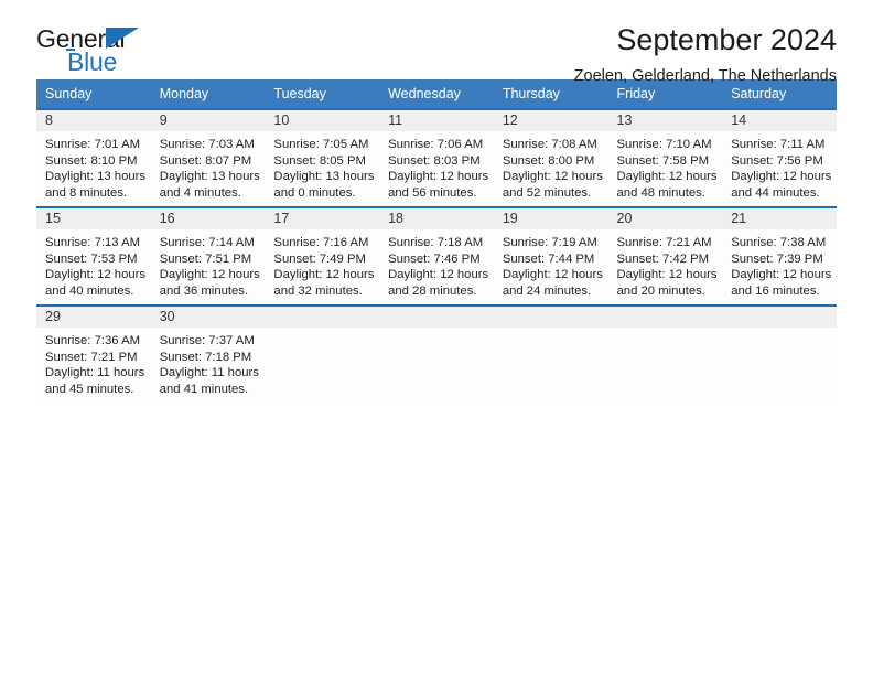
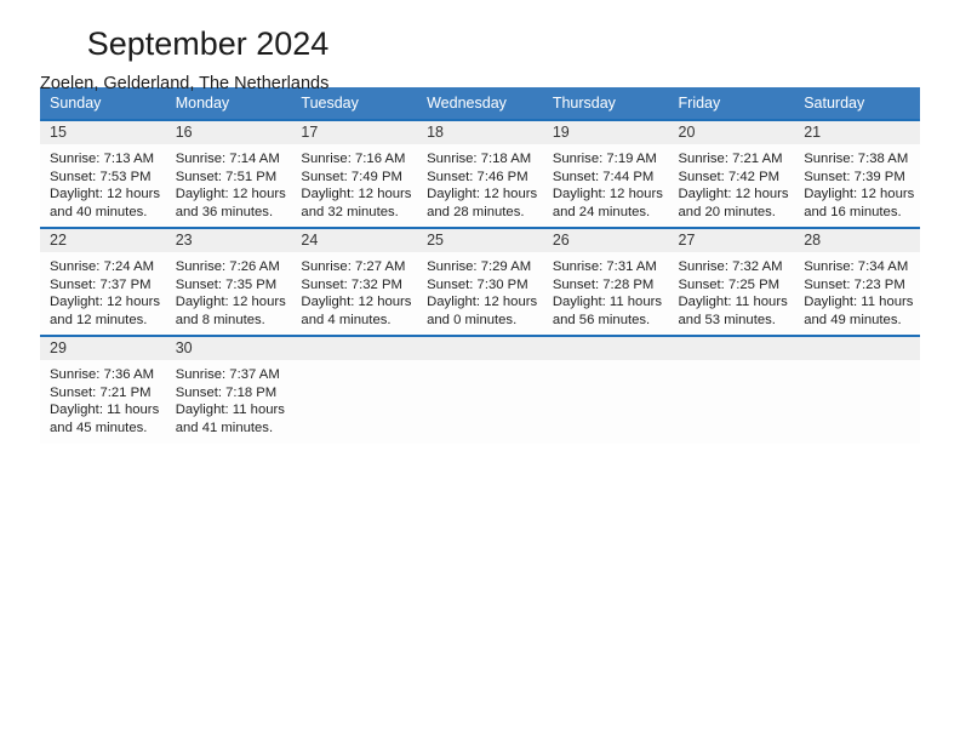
- General
- Blue
  September 2024
  Zoelen, Gelderland, The Netherlands
  Sunday	Monday	Tuesday	Wednesday	Thursday	Friday	Saturday
- 8Sunrise: 7:01 AMSunset: 8:10 PMDaylight: 13 hoursand 8 minutes.	9Sunrise: 7:03 AMSunset: 8:07 PMDaylight: 13 hoursand 4 minutes.	10Sunrise: 7:05 AMSunset: 8:05 PMDaylight: 13 hoursand 0 minutes.	11Sunrise: 7:06 AMSunset: 8:03 PMDaylight: 12 hoursand 56 minutes.	12Sunrise: 7:08 AMSunset: 8:00 PMDaylight: 12 hoursand 52 minutes.	13Sunrise: 7:10 AMSunset: 7:58 PMDaylight: 12 hoursand 48 minutes.	14Sunrise: 7:11 AMSunset: 7:56 PMDaylight: 12 hoursand 44 minutes.
  15Sunrise: 7:13 AMSunset: 7:53 PMDaylight: 12 hoursand 40 minutes.	16Sunrise: 7:14 AMSunset: 7:51 PMDaylight: 12 hoursand 36 minutes.	17Sunrise: 7:16 AMSunset: 7:49 PMDaylight: 12 hoursand 32 minutes.	18Sunrise: 7:18 AMSunset: 7:46 PMDaylight: 12 hoursand 28 minutes.	19Sunrise: 7:19 AMSunset: 7:44 PMDaylight: 12 hoursand 24 minutes.	20Sunrise: 7:21 AMSunset: 7:42 PMDaylight: 12 hoursand 20 minutes.	21Sunrise: 7:38 AMSunset: 7:39 PMDaylight: 12 hoursand 16 minutes.
+ 22Sunrise: 7:24 AMSunset: 7:37 PMDaylight: 12 hoursand 12 minutes.	23Sunrise: 7:26 AMSunset: 7:35 PMDaylight: 12 hoursand 8 minutes.	24Sunrise: 7:27 AMSunset: 7:32 PMDaylight: 12 hoursand 4 minutes.	25Sunrise: 7:29 AMSunset: 7:30 PMDaylight: 12 hoursand 0 minutes.	26Sunrise: 7:31 AMSunset: 7:28 PMDaylight: 11 hoursand 56 minutes.	27Sunrise: 7:32 AMSunset: 7:25 PMDaylight: 11 hoursand 53 minutes.	28Sunrise: 7:34 AMSunset: 7:23 PMDaylight: 11 hoursand 49 minutes.
  29Sunrise: 7:36 AMSunset: 7:21 PMDaylight: 11 hoursand 45 minutes.	30Sunrise: 7:37 AMSunset: 7:18 PMDaylight: 11 hoursand 41 minutes.
